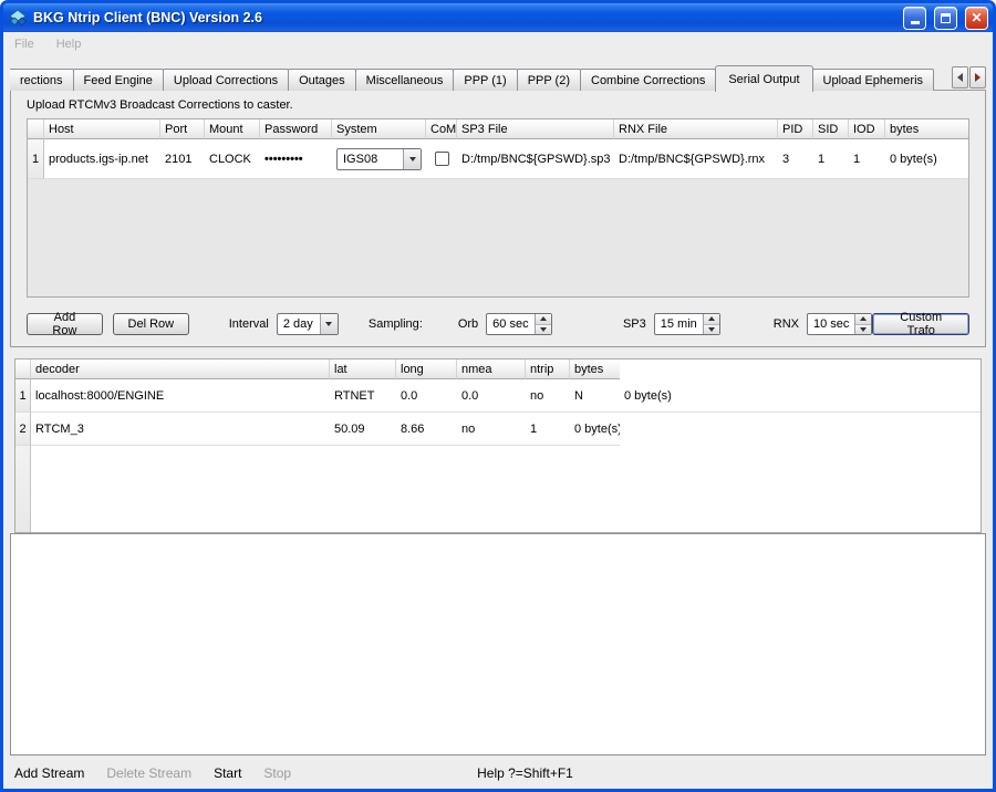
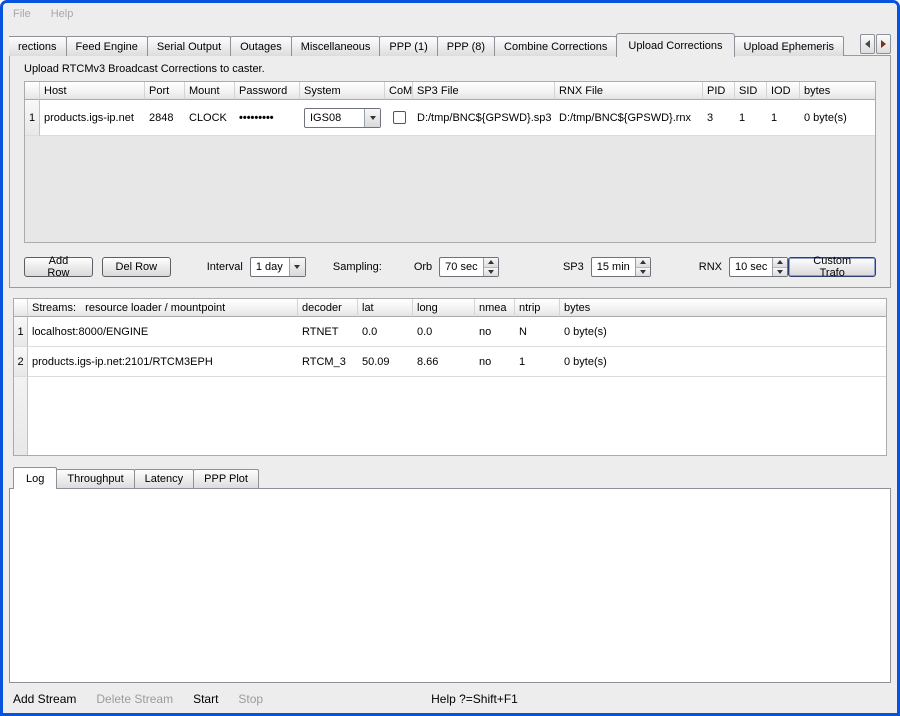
- BKG Ntrip Client (BNC) Version 2.6
- ✕
  File
  Help
  rections
  Feed Engine
- Upload Corrections
+ Serial Output
  Outages
  Miscellaneous
  PPP (1)
- PPP (2)
+ PPP (8)
  Combine Corrections
- Serial Output
+ Upload Corrections
  Upload Ephemeris
  Upload RTCMv3 Broadcast Corrections to caster.
  Host
  Port
  Mount
  Password
  System
  CoM
  SP3 File
  RNX File
  PID
  SID
  IOD
  bytes
  1
  products.igs-ip.net
- 2101
+ 2848
  CLOCK
  •••••••••
  IGS08
  D:/tmp/BNC${GPSWD}.sp3
  D:/tmp/BNC${GPSWD}.rnx
  3
  1
  1
  0 byte(s)
  Add Row
  Del Row
  Interval
- 2 day
+ 1 day
  Sampling:
  Orb
- 60 sec
+ 70 sec
  SP3
  15 min
  RNX
  10 sec
  Custom Trafo
+ Streams: resource loader / mountpoint
  decoder
  lat
  long
  nmea
  ntrip
  bytes
  1
  localhost:8000/ENGINE
  RTNET
  0.0
  0.0
  no
  N
  0 byte(s)
  2
+ products.igs-ip.net:2101/RTCM3EPH
  RTCM_3
  50.09
  8.66
  no
  1
  0 byte(s)
+ Log
+ Throughput
+ Latency
+ PPP Plot
  Add Stream
  Delete Stream
  Start
  Stop
  Help ?=Shift+F1
